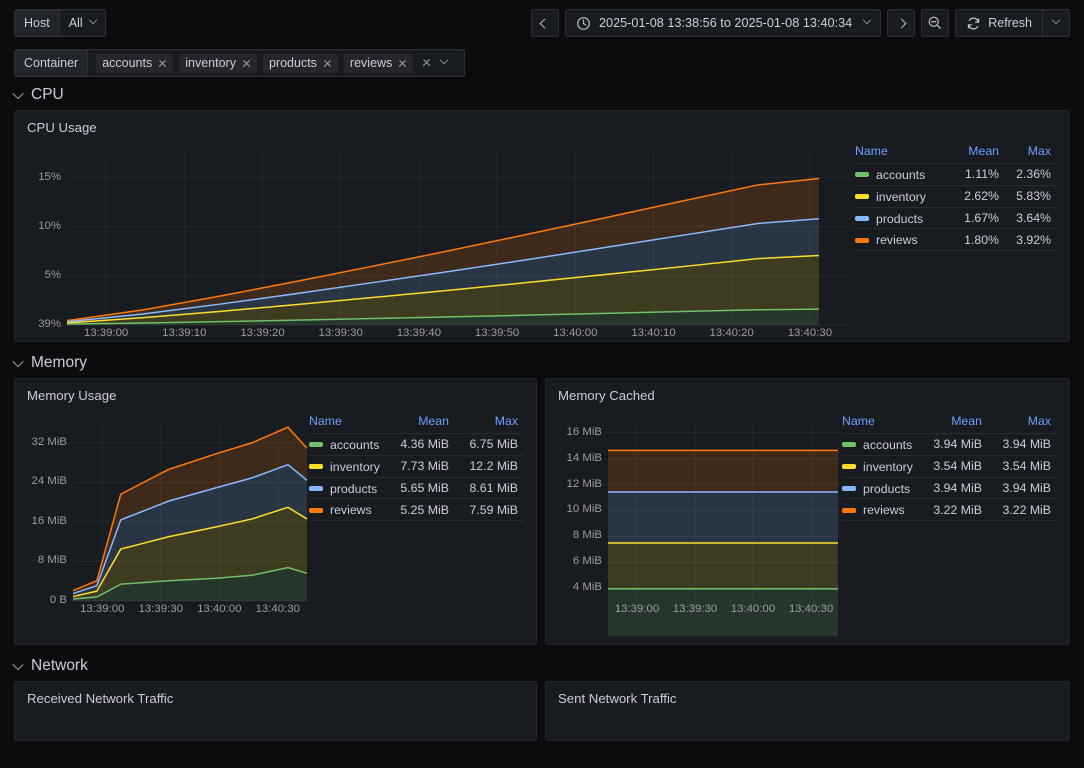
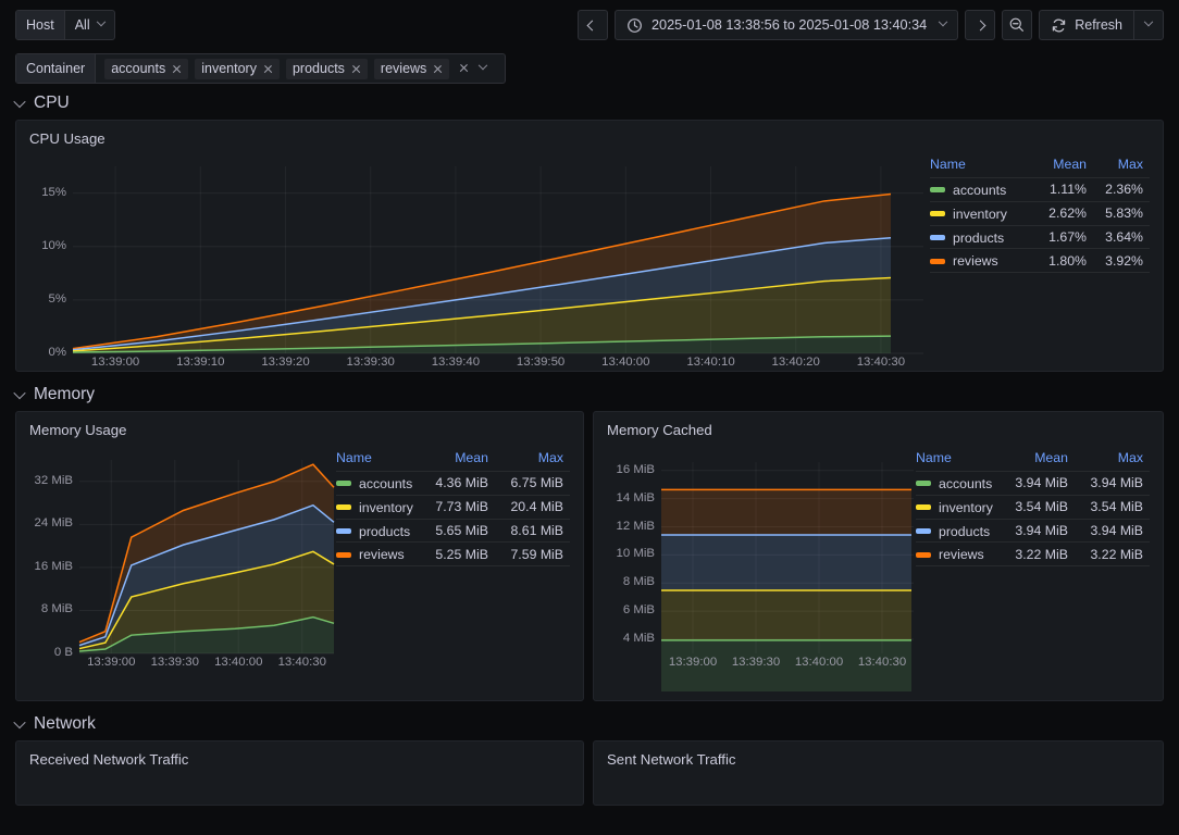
  Host
  All
  2025-01-08 13:38:56 to 2025-01-08 13:40:34
  Refresh
  Container
  accounts
  inventory
  products
  reviews
  CPU
  CPU Usage
  Name	Mean	Max
  accounts	1.11%	2.36%
  inventory	2.62%	5.83%
  products	1.67%	3.64%
  reviews	1.80%	3.92%
- 39%
+ 0%
  5%
  10%
  15%
  13:39:00
  13:39:10
  13:39:20
  13:39:30
  13:39:40
  13:39:50
  13:40:00
  13:40:10
  13:40:20
  13:40:30
  Memory
  Memory Usage
  Name	Mean	Max
  accounts	4.36 MiB	6.75 MiB
- inventory	7.73 MiB	12.2 MiB
+ inventory	7.73 MiB	20.4 MiB
  products	5.65 MiB	8.61 MiB
  reviews	5.25 MiB	7.59 MiB
  0 B
  8 MiB
  16 MiB
  24 MiB
  32 MiB
  13:39:00
  13:39:30
  13:40:00
  13:40:30
  Memory Cached
  Name	Mean	Max
  accounts	3.94 MiB	3.94 MiB
  inventory	3.54 MiB	3.54 MiB
  products	3.94 MiB	3.94 MiB
  reviews	3.22 MiB	3.22 MiB
  4 MiB
  6 MiB
  8 MiB
  10 MiB
  12 MiB
  14 MiB
  16 MiB
  13:39:00
  13:39:30
  13:40:00
  13:40:30
  Network
  Received Network Traffic
  Sent Network Traffic
